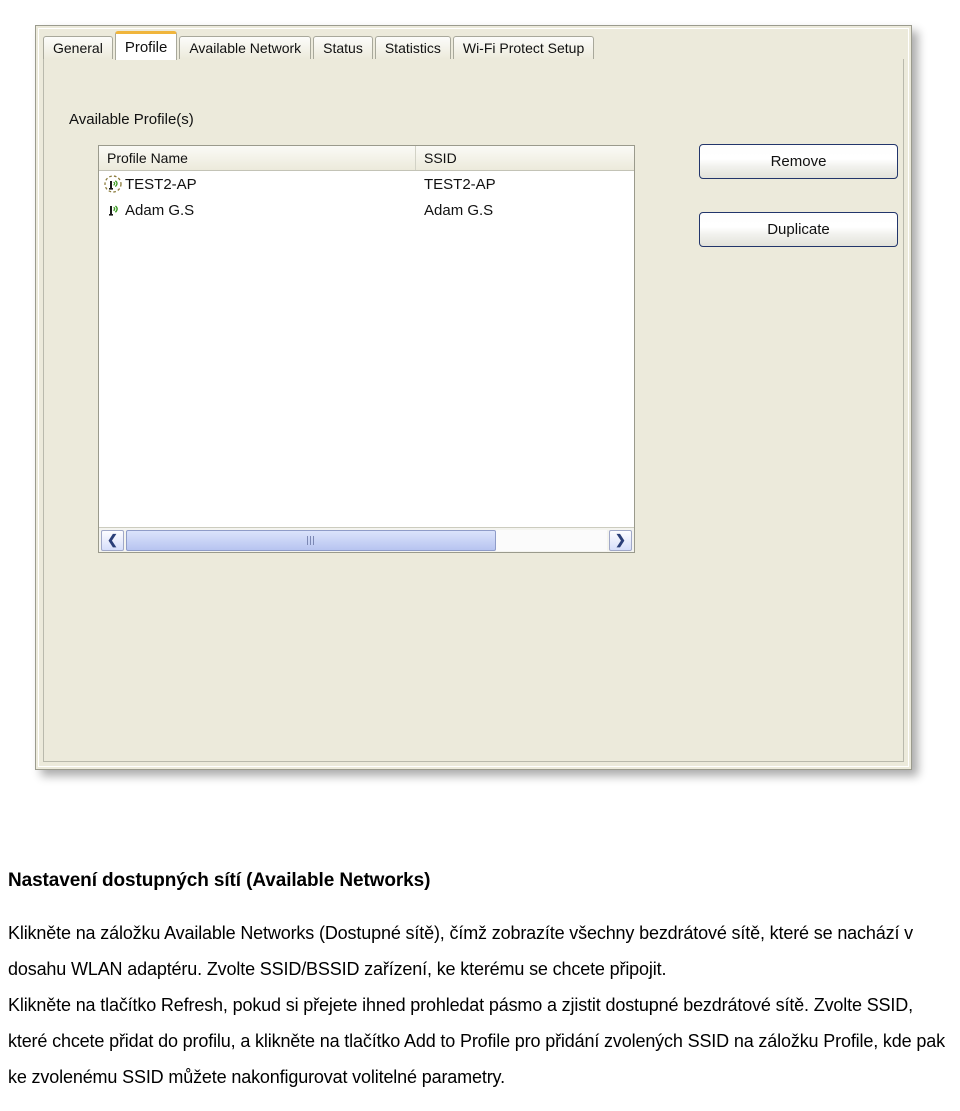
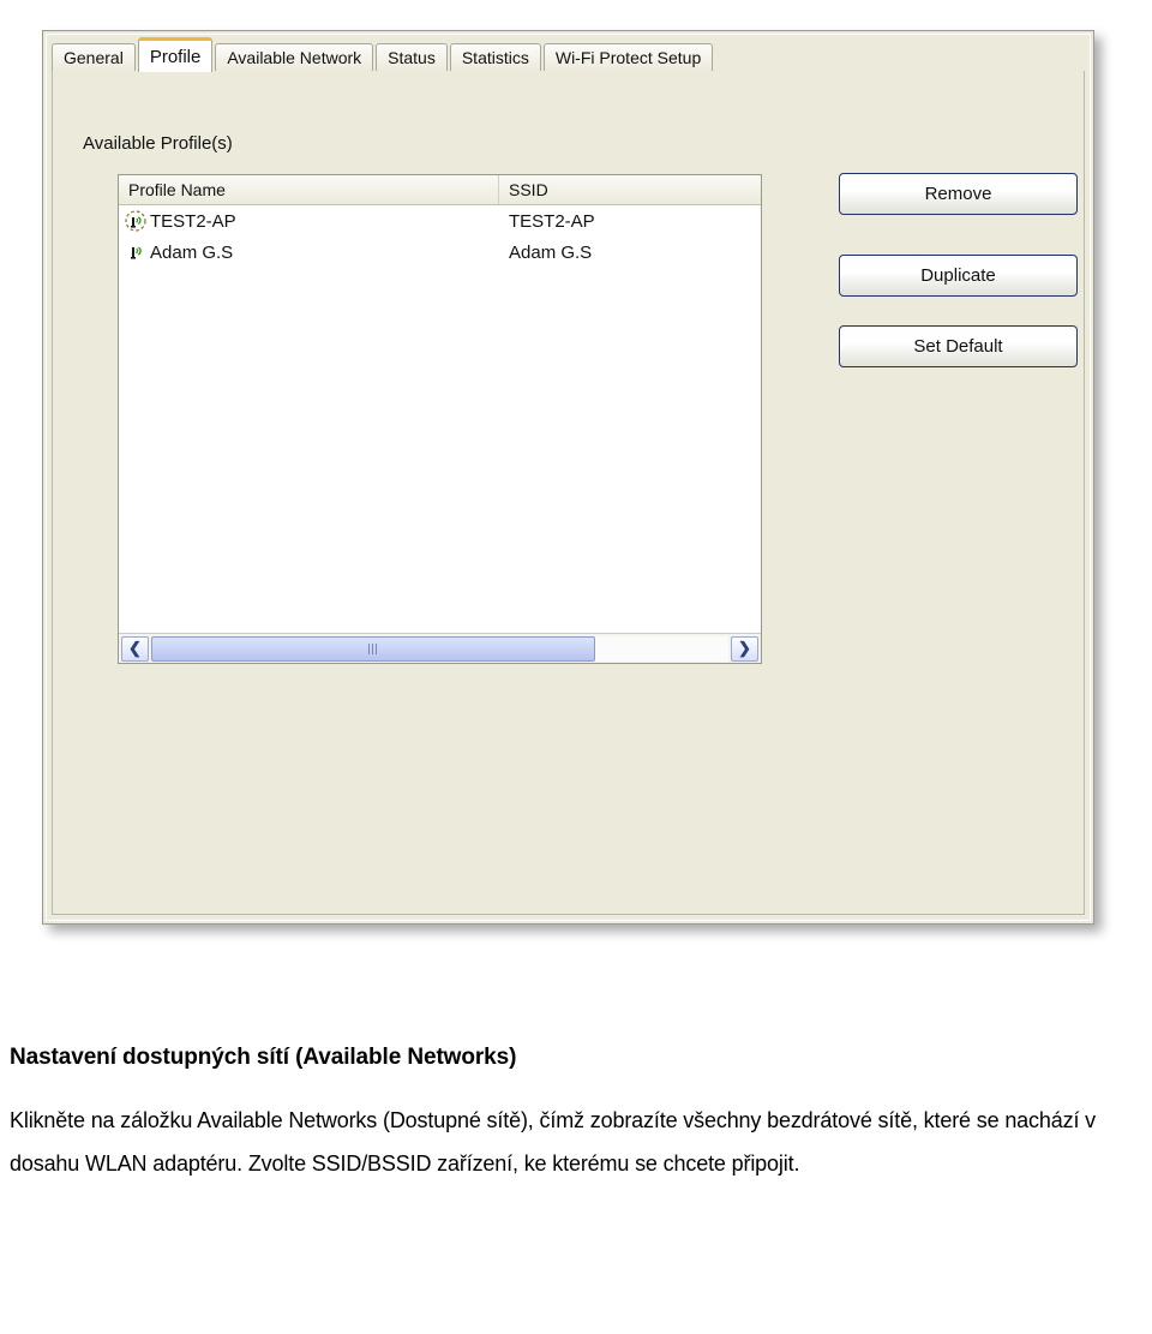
  General
  Profile
  Available Network
  Status
  Statistics
  Wi-Fi Protect Setup
  Available Profile(s)
  Profile Name
  SSID
  TEST2-AP
  TEST2-AP
  Adam G.S
  Adam G.S
  ❮
  ❯
  Remove
  Duplicate
+ Set Default
  Nastavení dostupných sítí (Available Networks)
  Klikněte na záložku Available Networks (Dostupné sítě), čímž zobrazíte všechny bezdrátové sítě, které se nachází v dosahu WLAN adaptéru. Zvolte SSID/BSSID zařízení, ke kterému se chcete připojit.
- Klikněte na tlačítko Refresh, pokud si přejete ihned prohledat pásmo a zjistit dostupné bezdrátové sítě. Zvolte SSID, které chcete přidat do profilu, a klikněte na tlačítko Add to Profile pro přidání zvolených SSID na záložku Profile, kde pak ke zvolenému SSID můžete nakonfigurovat volitelné parametry.
